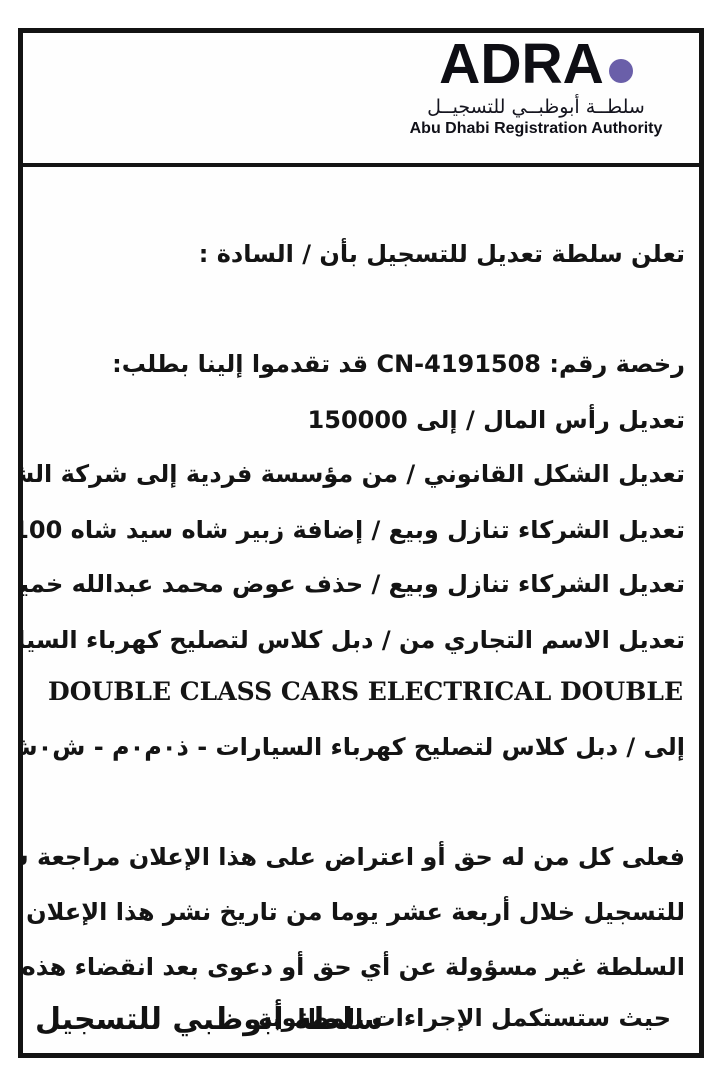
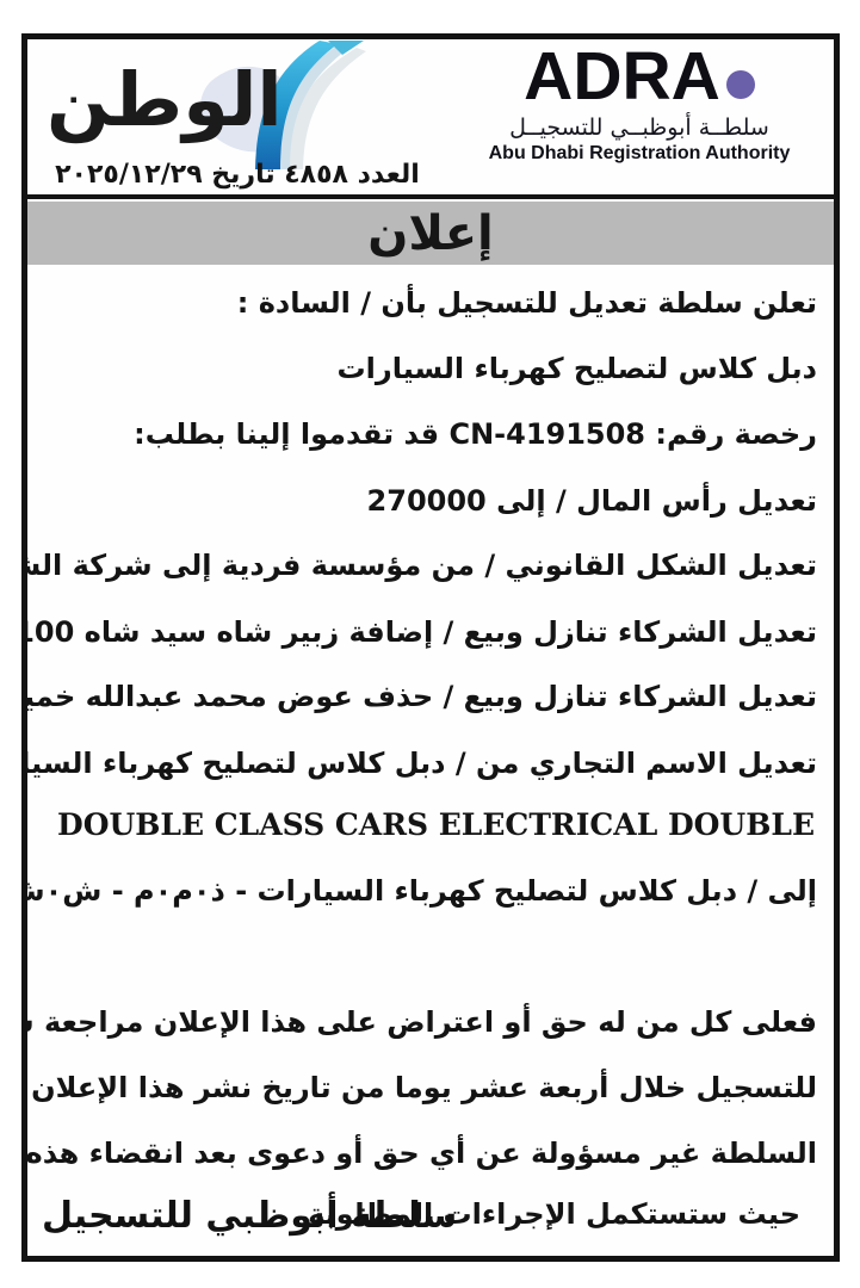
+ الوطن
+ العدد ٤٨٥٨ تاريخ ٢٠٢٥/١٢/٢٩
  ADRA
  سلطــة أبوظبــي للتسجيــل
  Abu Dhabi Registration Authority
+ إعلان
  تعلن سلطة تعديل للتسجيل بأن / السادة :
+ دبل كلاس لتصليح كهرباء السيارات
  رخصة رقم: CN-4191508‎ قد تقدموا إلينا بطلب:
- تعديل رأس المال / إلى 150000
+ تعديل رأس المال / إلى 270000
  تعديل الشكل القانوني / من مؤسسة فردية إلى شركة الش
  تعديل الشركاء تنازل وبيع / إضافة زبير شاه سيد شاه 00
  تعديل الشركاء تنازل وبيع / حذف عوض محمد عبدالله خمي
  تعديل الاسم التجاري من / دبل كلاس لتصليح كهرباء السي
  DOUBLE CLASS CARS ELECTRICAL DOUBLE
  إلى / دبل كلاس لتصليح كهرباء السيارات - ذ٠م٠م - ش٠
  فعلى كل من له حق أو اعتراض على هذا الإعلان مراجعة
  للتسجيل خلال أربعة عشر يوما من تاريخ نشر هذا الإعلان
  السلطة غير مسؤولة عن أي حق أو دعوى بعد انقضاء هذه
  حيث ستستكمل الإجراءات المطلوبة
  سلطة أبوظبي للتسجيل
